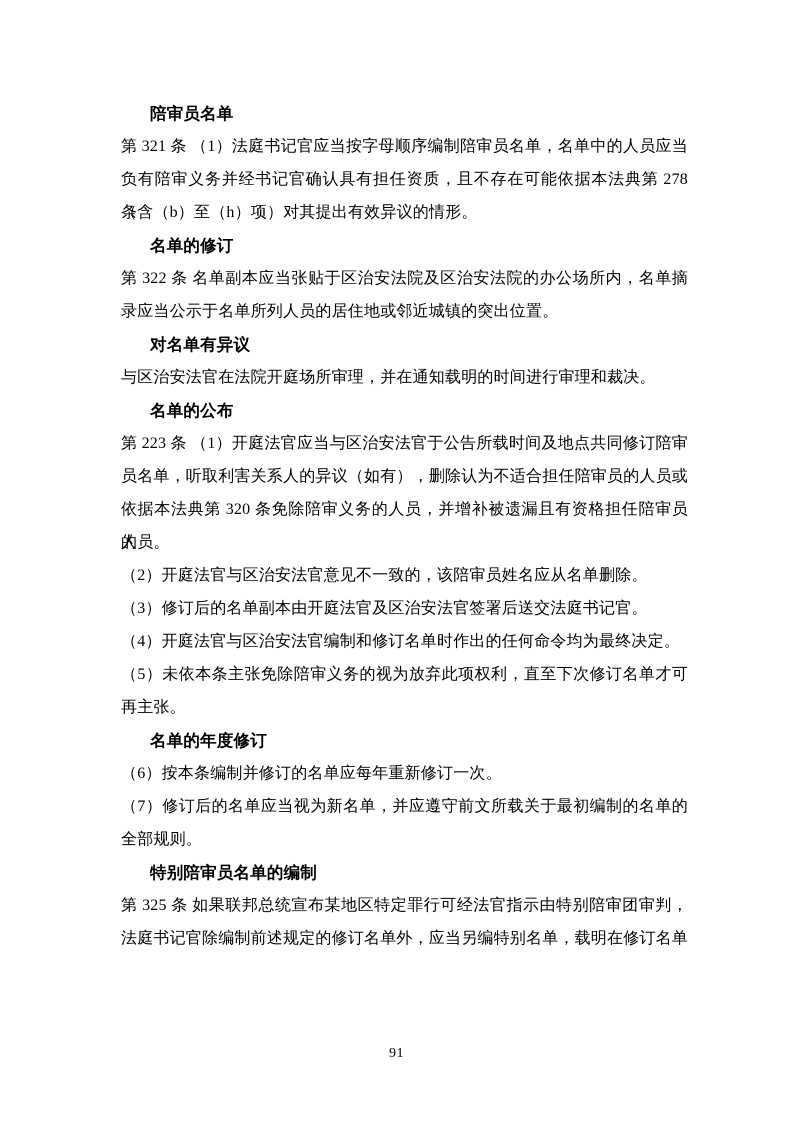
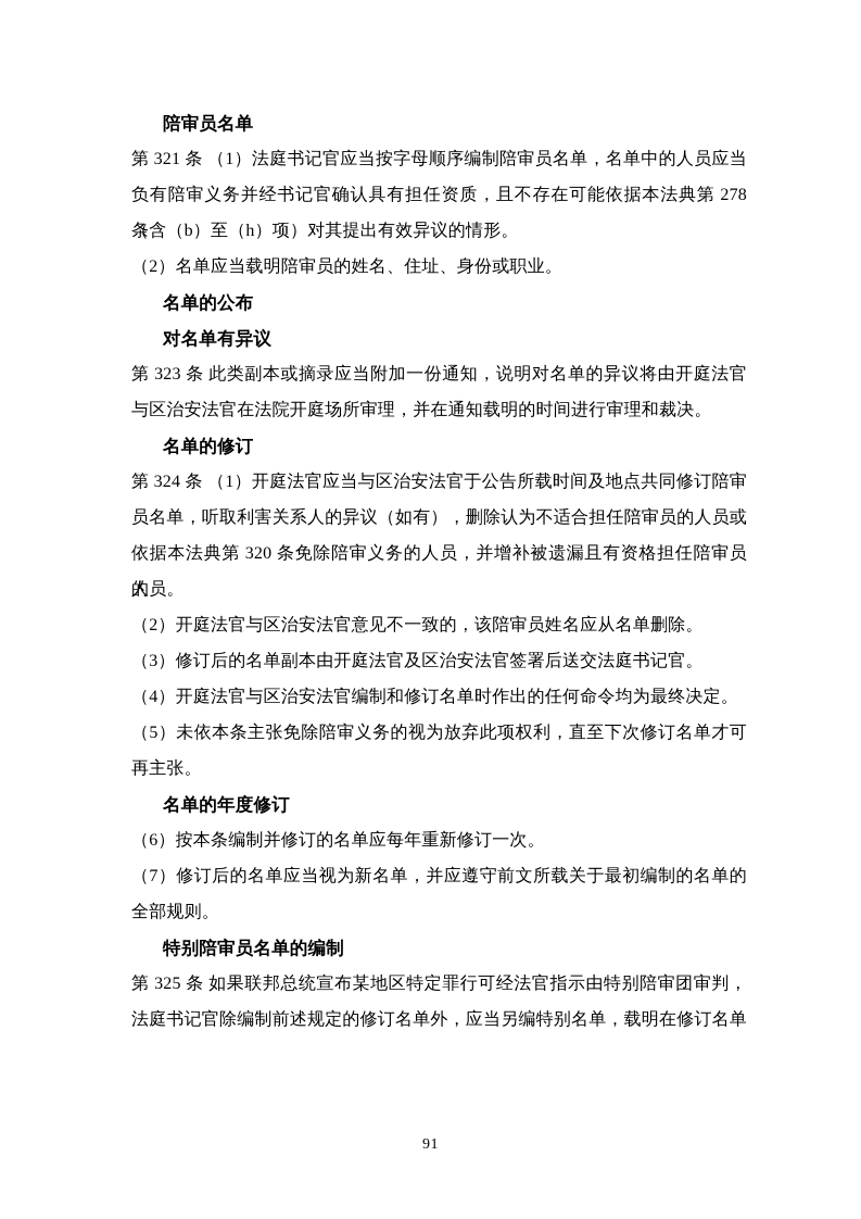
  陪审员名单
  第 321 条 （1）法庭书记官应当按字母顺序编制陪审员名单，名单中的人员应当
  负有陪审义务并经书记官确认具有担任资质，且不存在可能依据本法典第 278 条
  （含（b）至（h）项）对其提出有效异议的情形。
+ （2）名单应当载明陪审员的姓名、住址、身份或职业。
- 名单的修订
+ 名单的公布
- 第 322 条 名单副本应当张贴于区治安法院及区治安法院的办公场所内，名单摘
- 录应当公示于名单所列人员的居住地或邻近城镇的突出位置。
  对名单有异议
+ 第 323 条 此类副本或摘录应当附加一份通知，说明对名单的异议将由开庭法官
  与区治安法官在法院开庭场所审理，并在通知载明的时间进行审理和裁决。
- 名单的公布
+ 名单的修订
- 第 223 条 （1）开庭法官应当与区治安法官于公告所载时间及地点共同修订陪审
+ 第 324 条 （1）开庭法官应当与区治安法官于公告所载时间及地点共同修订陪审
  员名单，听取利害关系人的异议（如有），删除认为不适合担任陪审员的人员或
  依据本法典第 320 条免除陪审义务的人员，并增补被遗漏且有资格担任陪审员的
  人员。
  （2）开庭法官与区治安法官意见不一致的，该陪审员姓名应从名单删除。
  （3）修订后的名单副本由开庭法官及区治安法官签署后送交法庭书记官。
  （4）开庭法官与区治安法官编制和修订名单时作出的任何命令均为最终决定。
  （5）未依本条主张免除陪审义务的视为放弃此项权利，直至下次修订名单才可
  再主张。
  名单的年度修订
  （6）按本条编制并修订的名单应每年重新修订一次。
  （7）修订后的名单应当视为新名单，并应遵守前文所载关于最初编制的名单的
  全部规则。
  特别陪审员名单的编制
  第 325 条 如果联邦总统宣布某地区特定罪行可经法官指示由特别陪审团审判，
  法庭书记官除编制前述规定的修订名单外，应当另编特别名单，载明在修订名单
  91
